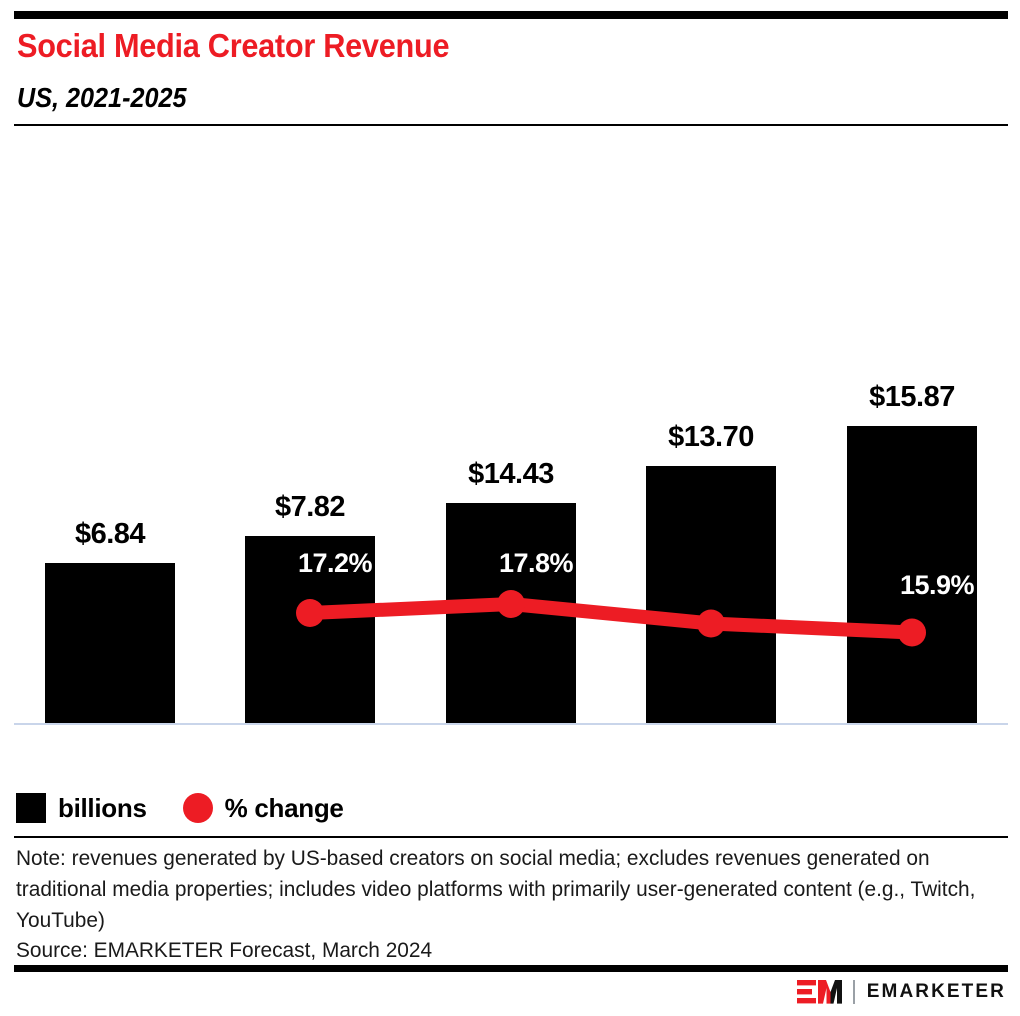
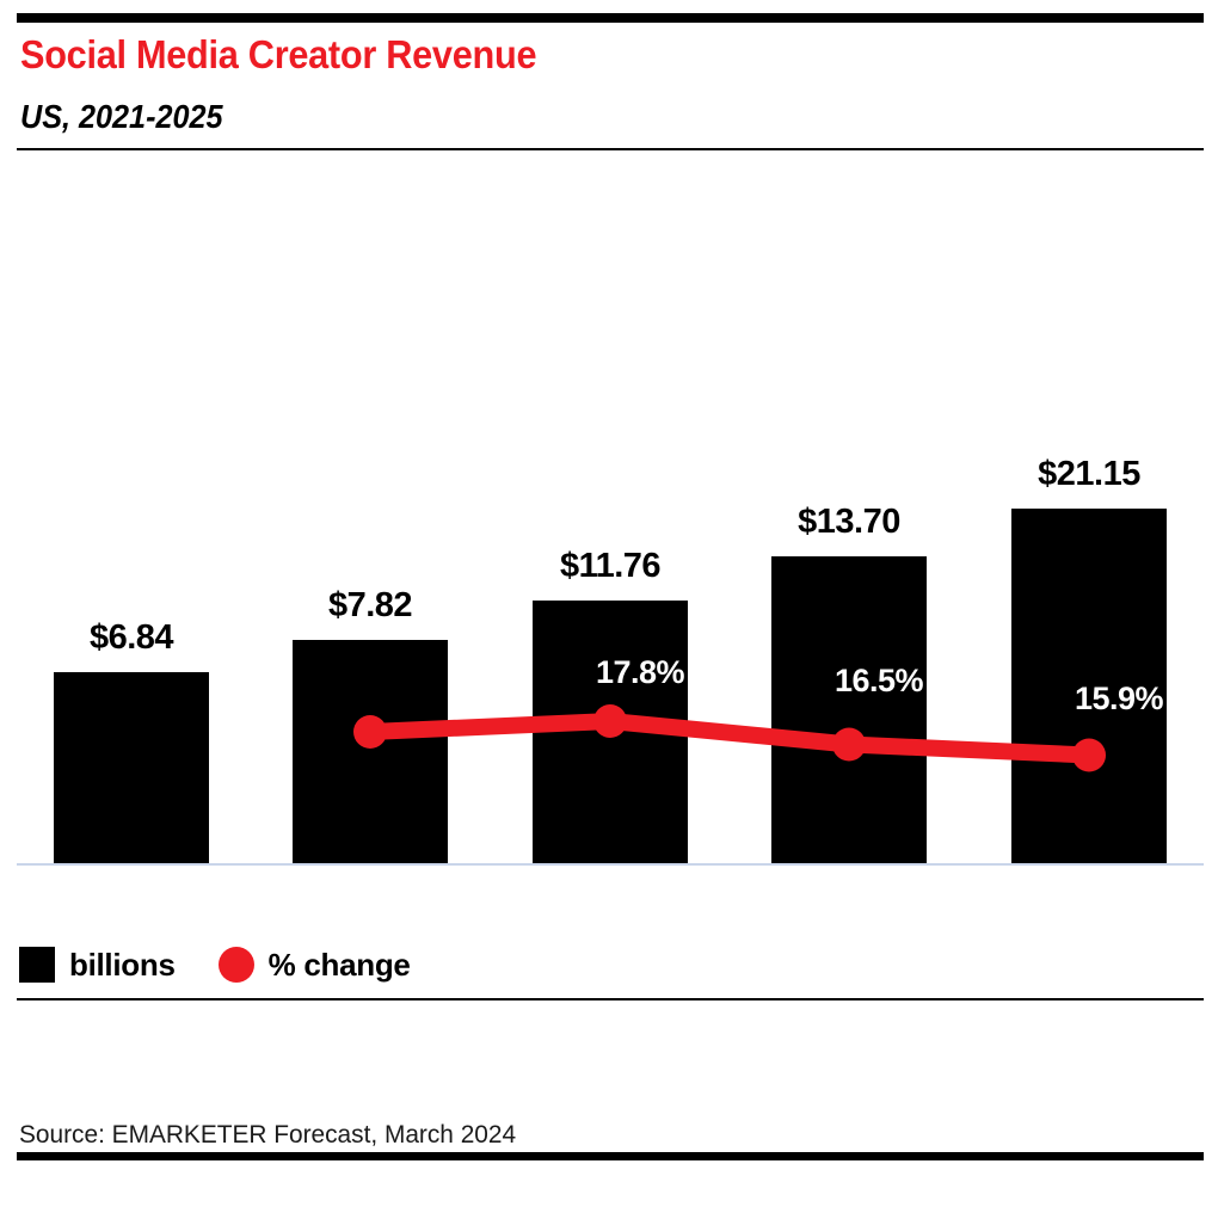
  Social Media Creator Revenue
  US, 2021-2025
  $6.84
  $7.82
- $14.43
+ $11.76
  $13.70
- $15.87
+ $21.15
- 17.2%
  17.8%
+ 16.5%
  15.9%
  billions
  % change
- Note: revenues generated by US-based creators on social media; excludes revenues generated on traditional media properties; includes video platforms with primarily user-generated content (e.g., Twitch, YouTube)
  Source: EMARKETER Forecast, March 2024
- EMARKETER
